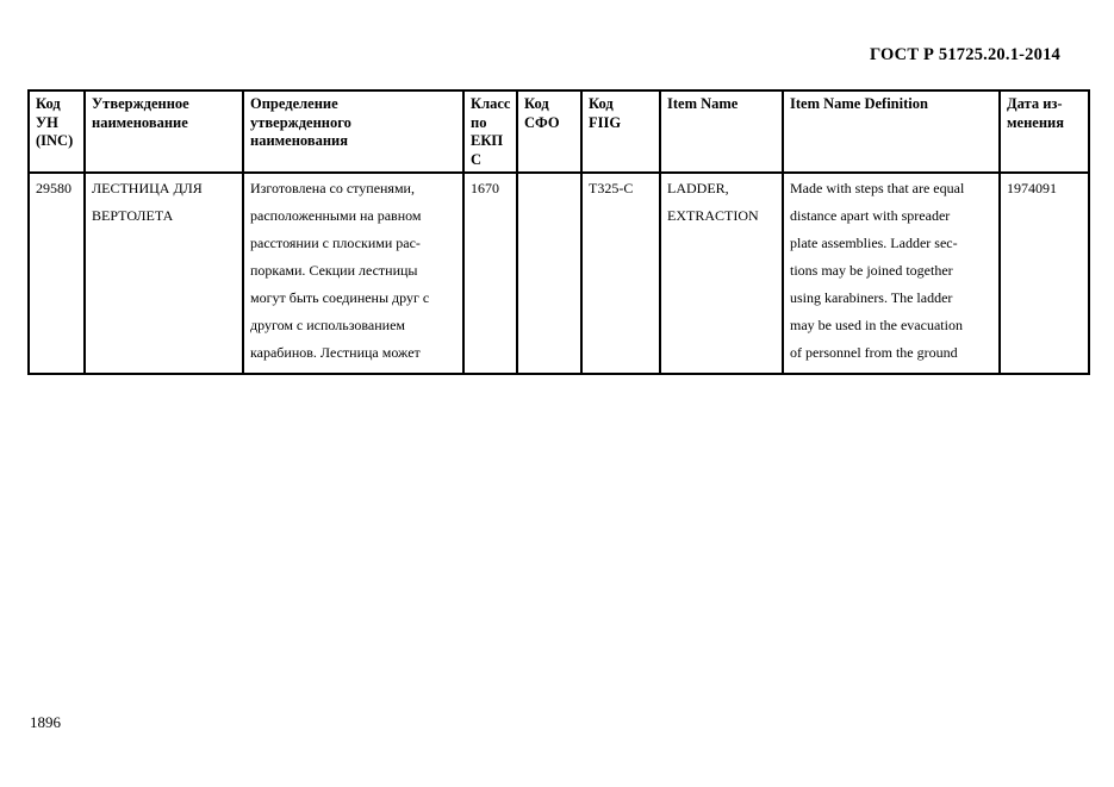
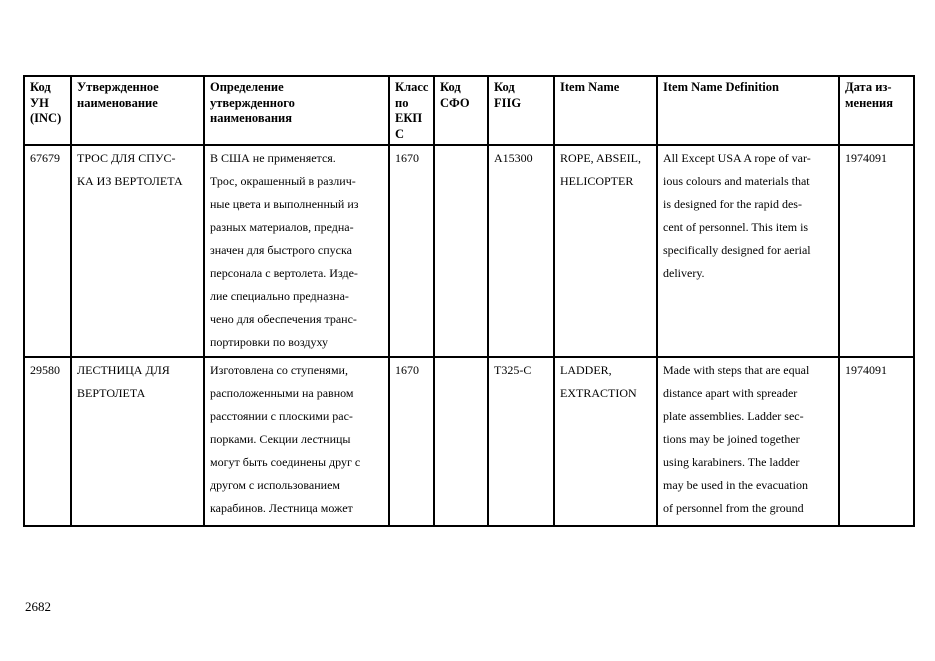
- ГОСТ Р 51725.20.1-2014
  Код УН (INC)	Утвержденное наименование	Определение утвержденного наименования	Класс по ЕКП С	Код СФО	Код FIIG	Item Name	Item Name Definition	Дата из- менения
+ 67679	ТРОС ДЛЯ СПУС- КА ИЗ ВЕРТОЛЕТА	В США не применяется. Трос, окрашенный в различ- ные цвета и выполненный из разных материалов, предна- значен для быстрого спуска персонала с вертолета. Изде- лие специально предназна- чено для обеспечения транс- портировки по воздуху	1670		A15300	ROPE, ABSEIL, HELICOPTER	All Except USA A rope of var- ious colours and materials that is designed for the rapid des- cent of personnel. This item is specifically designed for aerial delivery.	1974091
  29580	ЛЕСТНИЦА ДЛЯ ВЕРТОЛЕТА	Изготовлена со ступенями, расположенными на равном расстоянии с плоскими рас- порками. Секции лестницы могут быть соединены друг с другом с использованием карабинов. Лестница может	1670		T325-C	LADDER, EXTRACTION	Made with steps that are equal distance apart with spreader plate assemblies. Ladder sec- tions may be joined together using karabiners. The ladder may be used in the evacuation of personnel from the ground	1974091
- 1896
+ 2682
